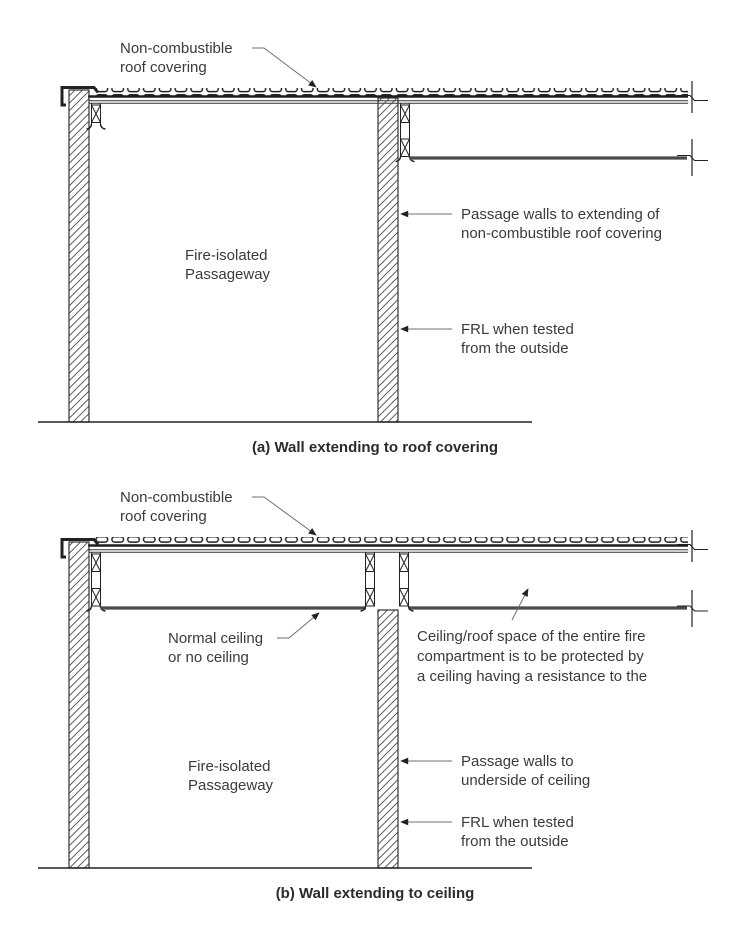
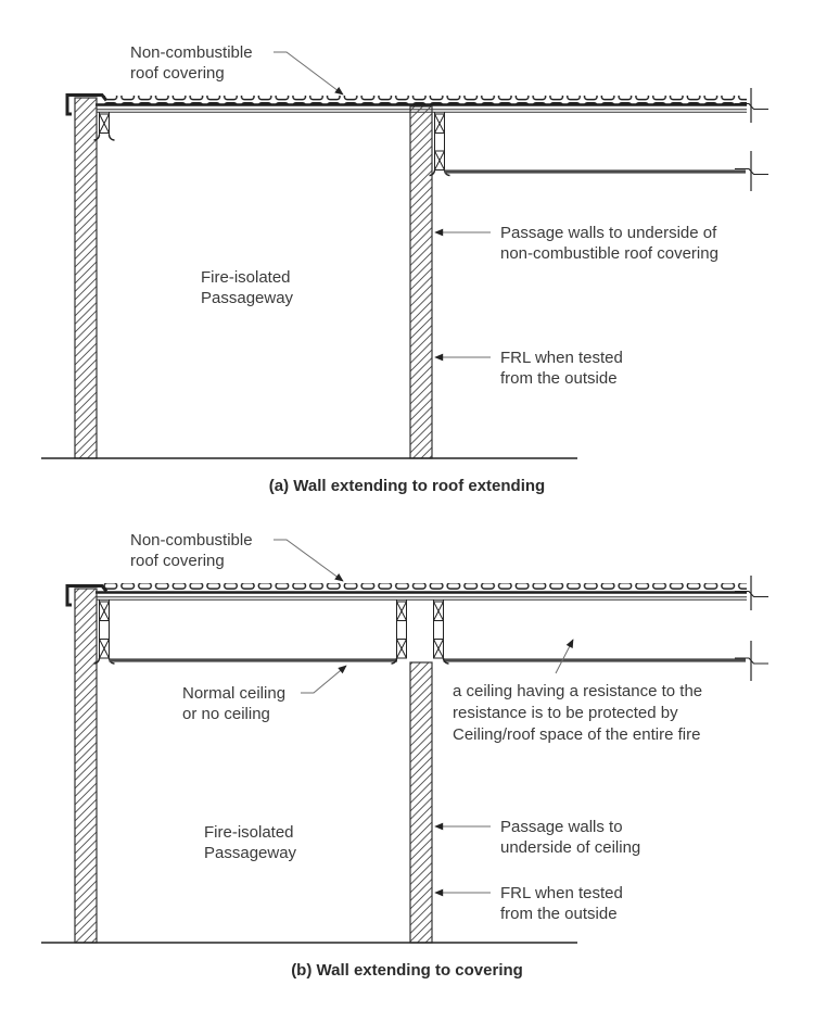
  Non-combustible
  roof covering
  Fire-isolated
  Passageway
- Passage walls to extending of
+ Passage walls to underside of
  non-combustible roof covering
  FRL when tested
  from the outside
- (a) Wall extending to roof covering
+ (a) Wall extending to roof extending
  Non-combustible
  roof covering
  Normal ceiling
  or no ceiling
- Ceiling/roof space of the entire fire
+ a ceiling having a resistance to the
- compartment is to be protected by
+ resistance is to be protected by
- a ceiling having a resistance to the
+ Ceiling/roof space of the entire fire
  Fire-isolated
  Passageway
  Passage walls to
  underside of ceiling
  FRL when tested
  from the outside
- (b) Wall extending to ceiling
+ (b) Wall extending to covering
